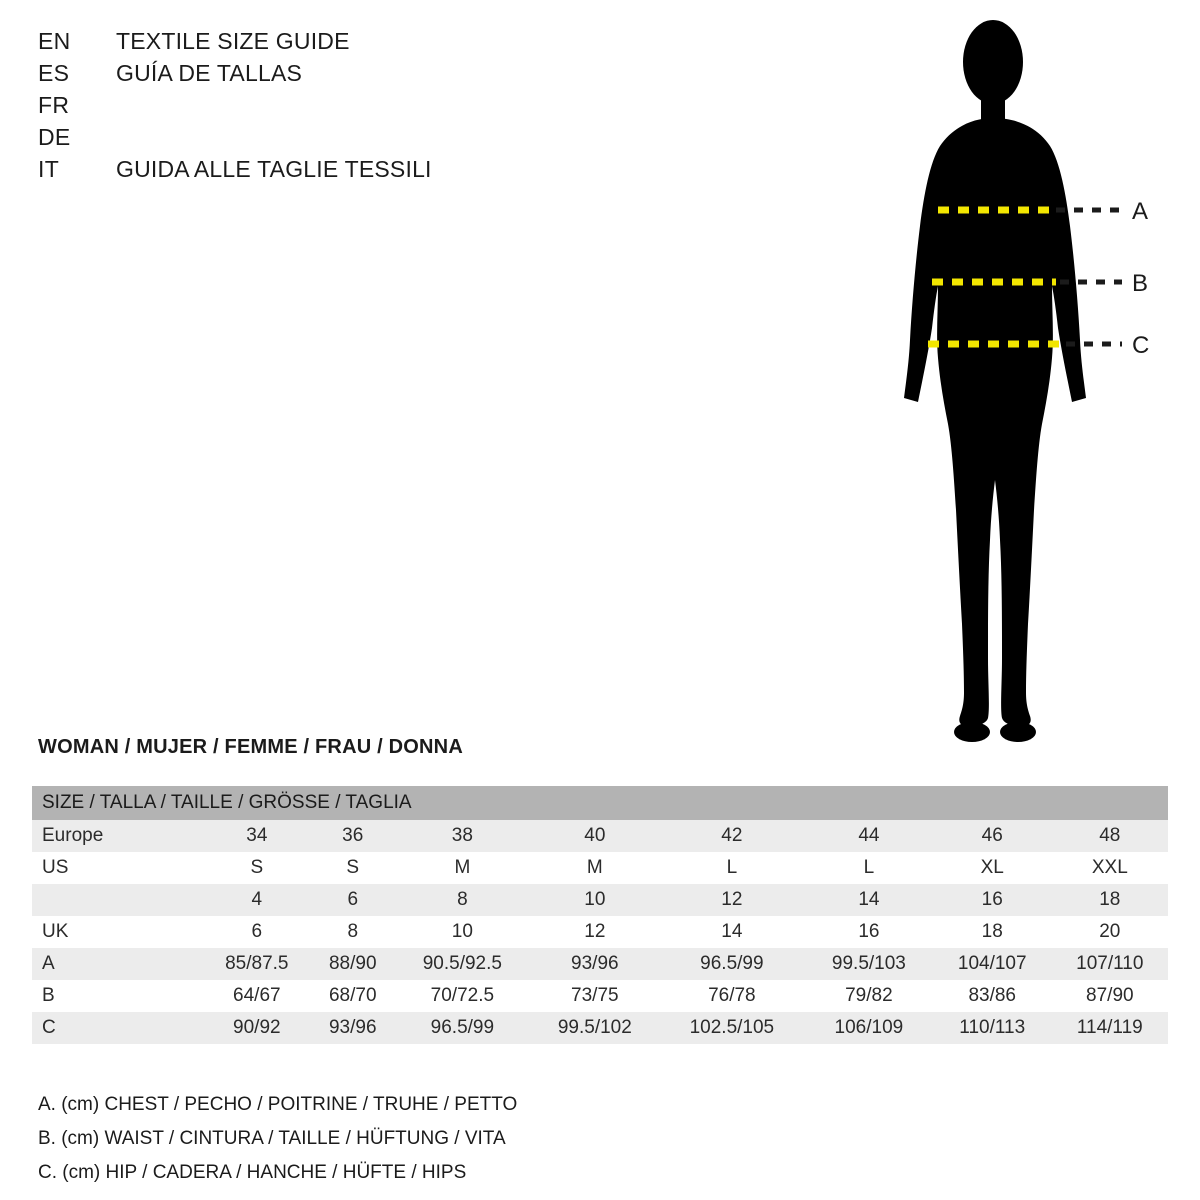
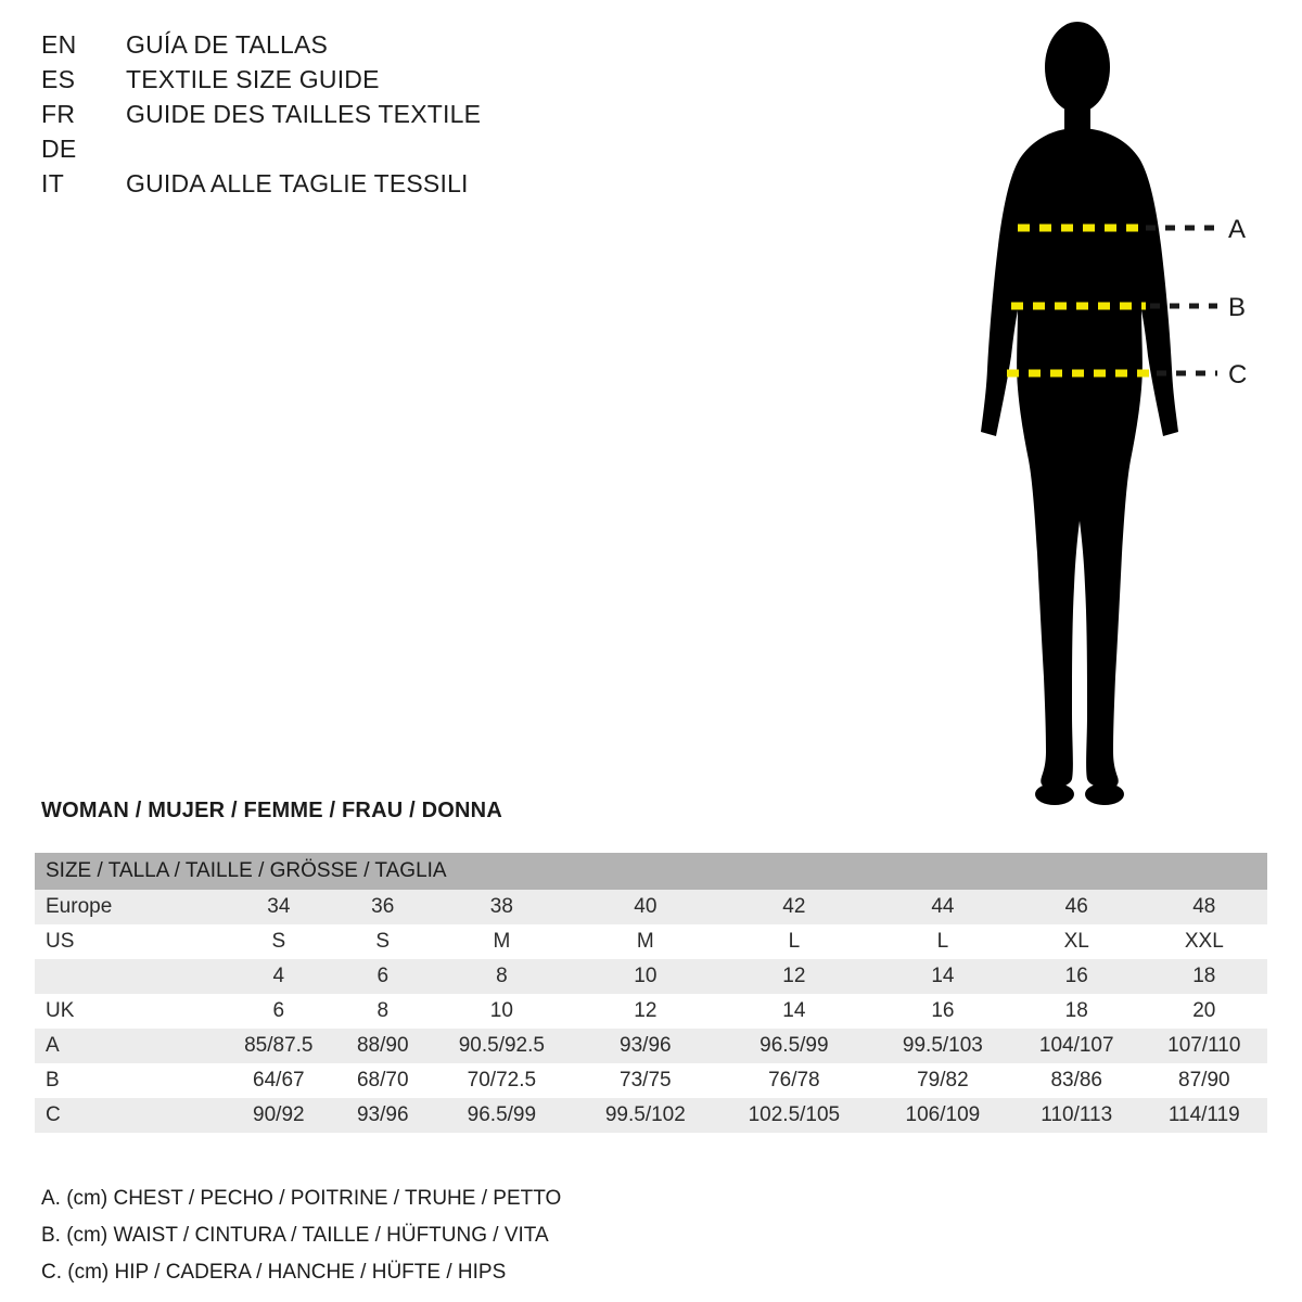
  EN
- TEXTILE SIZE GUIDE
+ GUÍA DE TALLAS
  ES
- GUÍA DE TALLAS
+ TEXTILE SIZE GUIDE
  FR
+ GUIDE DES TAILLES TEXTILE
  DE
  IT
  GUIDA ALLE TAGLIE TESSILI
  A
  B
  C
  WOMAN / MUJER / FEMME / FRAU / DONNA
  SIZE / TALLA / TAILLE / GRÖSSE / TAGLIA
  Europe	34	36	38	40	42	44	46	48
  US	S	S	M	M	L	L	XL	XXL
  	4	6	8	10	12	14	16	18
  UK	6	8	10	12	14	16	18	20
  A	85/87.5	88/90	90.5/92.5	93/96	96.5/99	99.5/103	104/107	107/110
  B	64/67	68/70	70/72.5	73/75	76/78	79/82	83/86	87/90
  C	90/92	93/96	96.5/99	99.5/102	102.5/105	106/109	110/113	114/119
  A. (cm) CHEST / PECHO / POITRINE / TRUHE / PETTO
  B. (cm) WAIST / CINTURA / TAILLE / HÜFTUNG / VITA
  C. (cm) HIP / CADERA / HANCHE / HÜFTE / HIPS
